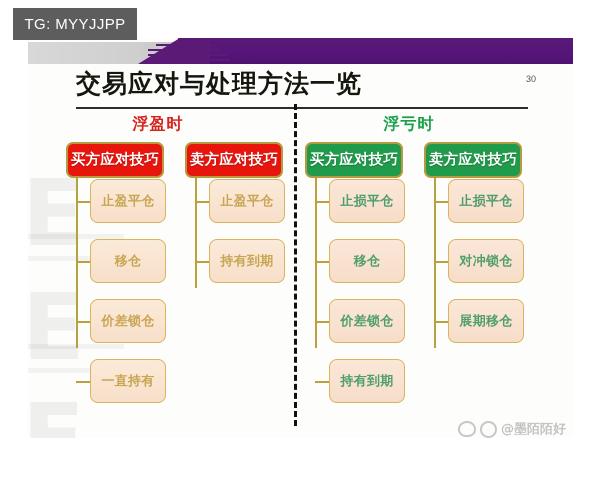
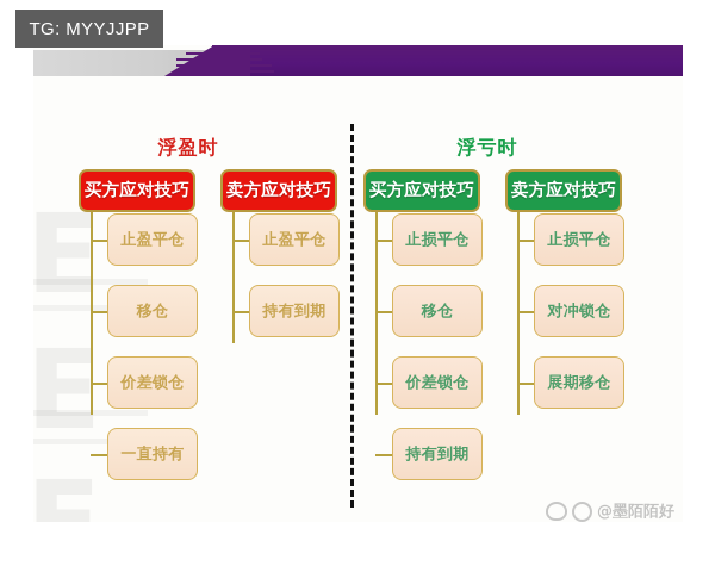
  TG: MYYJJPP
  E
  E
- 交易应对与处理方法一览
- 30
  浮盈时
  浮亏时
  买方应对技巧
  止盈平仓
  移仓
  价差锁仓
  一直持有
  卖方应对技巧
  止盈平仓
  持有到期
  买方应对技巧
  止损平仓
  移仓
  价差锁仓
  持有到期
  卖方应对技巧
  止损平仓
  对冲锁仓
  展期移仓
  @墨陌陌好
